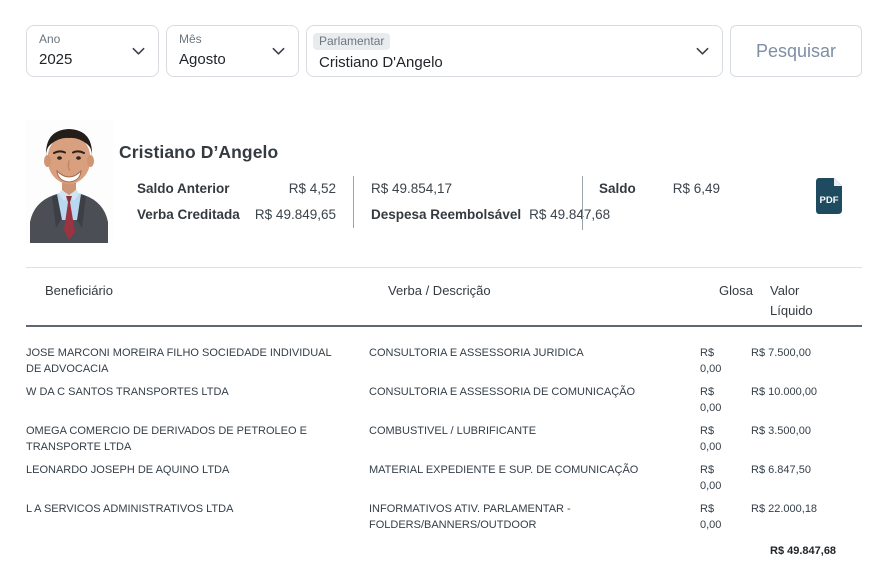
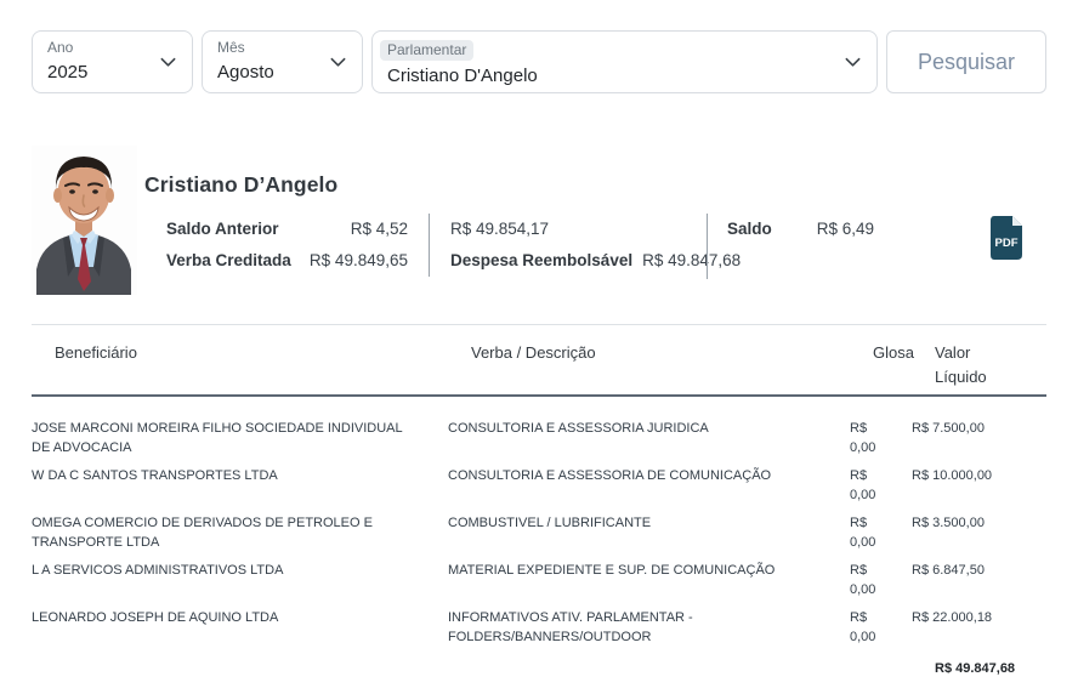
  Ano
  2025
  Mês
  Agosto
  Parlamentar
  Cristiano D'Angelo
  Pesquisar
  Cristiano D’Angelo
  Saldo Anterior
  R$ 4,52
  Verba Creditada
  R$ 49.849,65
  R$ 49.854,17
  Despesa Reembolsável
  R$ 49.847,68
  Saldo
  R$ 6,49
  PDF
  Beneficiário
  Verba / Descrição
  Glosa
  Valor Líquido
  JOSE MARCONI MOREIRA FILHO SOCIEDADE INDIVIDUAL DE ADVOCACIA
  CONSULTORIA E ASSESSORIA JURIDICA
  R$ 0,00
  R$ 7.500,00
  W DA C SANTOS TRANSPORTES LTDA
  CONSULTORIA E ASSESSORIA DE COMUNICAÇÃO
  R$ 0,00
  R$ 10.000,00
  OMEGA COMERCIO DE DERIVADOS DE PETROLEO E TRANSPORTE LTDA
  COMBUSTIVEL / LUBRIFICANTE
  R$ 0,00
  R$ 3.500,00
- LEONARDO JOSEPH DE AQUINO LTDA
+ L A SERVICOS ADMINISTRATIVOS LTDA
  MATERIAL EXPEDIENTE E SUP. DE COMUNICAÇÃO
  R$ 0,00
  R$ 6.847,50
- L A SERVICOS ADMINISTRATIVOS LTDA
+ LEONARDO JOSEPH DE AQUINO LTDA
  INFORMATIVOS ATIV. PARLAMENTAR - FOLDERS/BANNERS/OUTDOOR
  R$ 0,00
  R$ 22.000,18
  R$ 49.847,68
